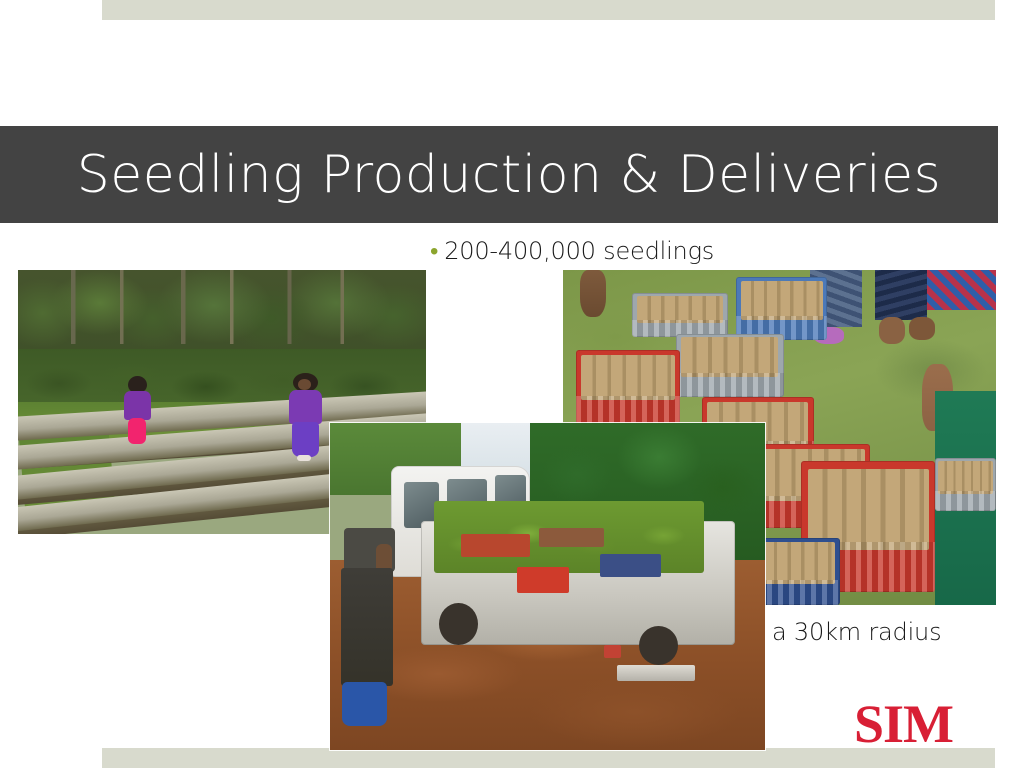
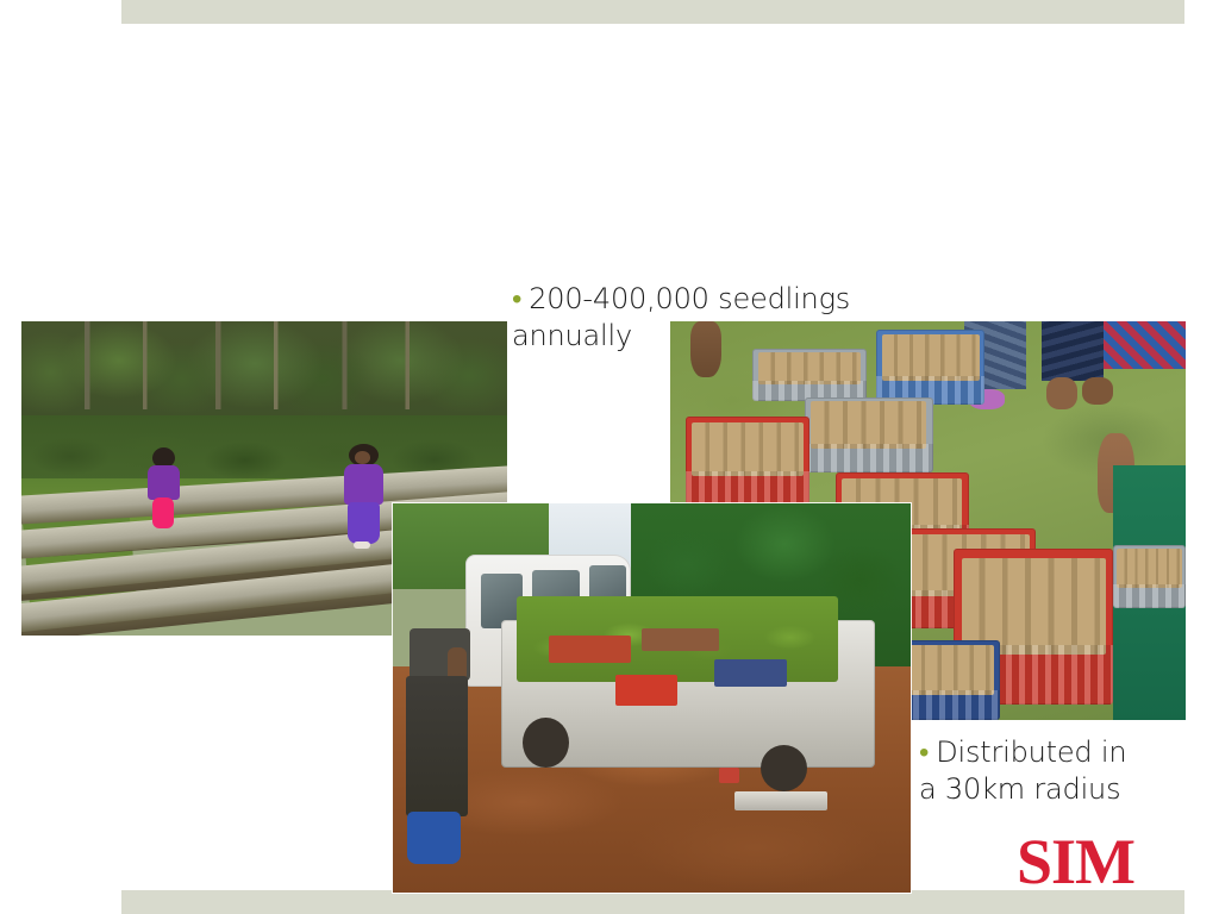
- Seedling Production & Deliveries
  • 200-400,000 seedlings
+ annually
+ • Distributed in
  a 30km radius
  SIM
